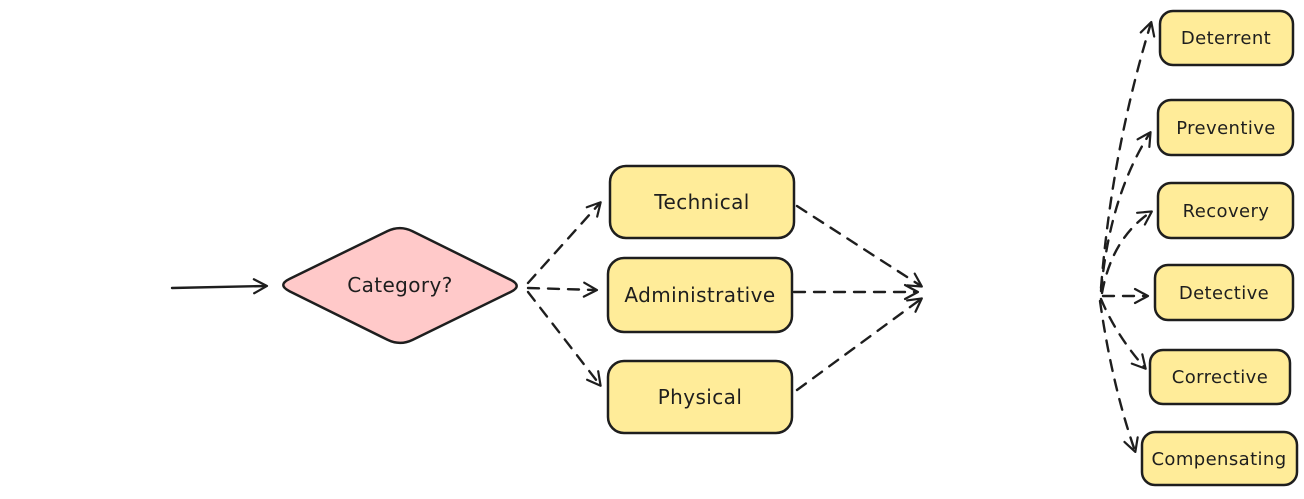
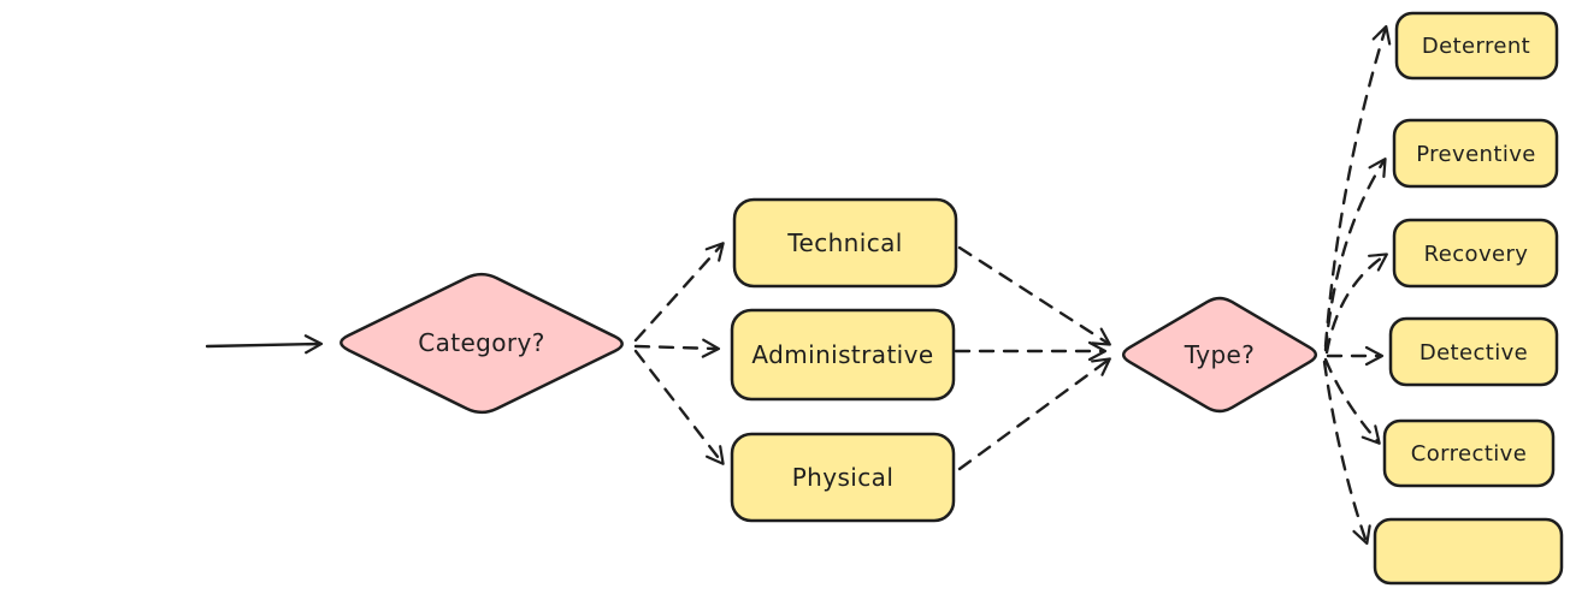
  Category?
  Technical
  Administrative
  Physical
+ Type?
  Deterrent
  Preventive
  Recovery
  Detective
  Corrective
- Compensating
